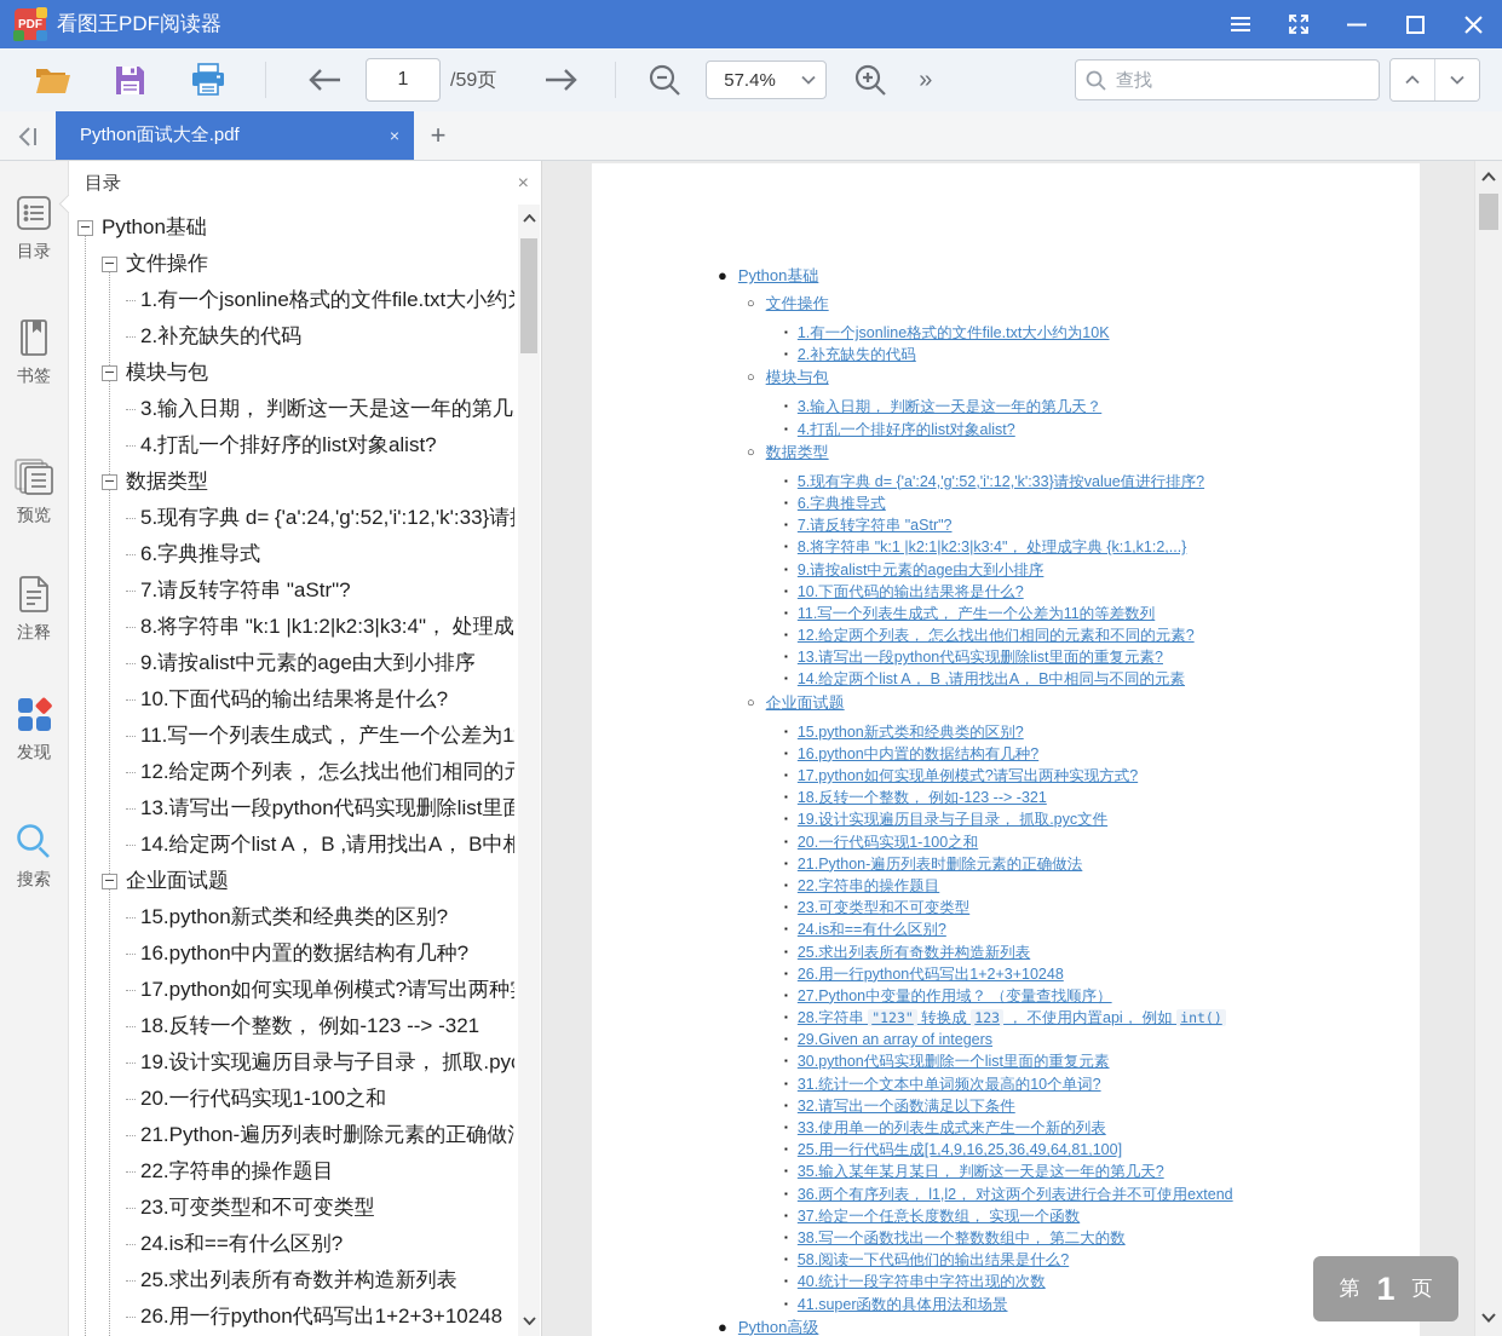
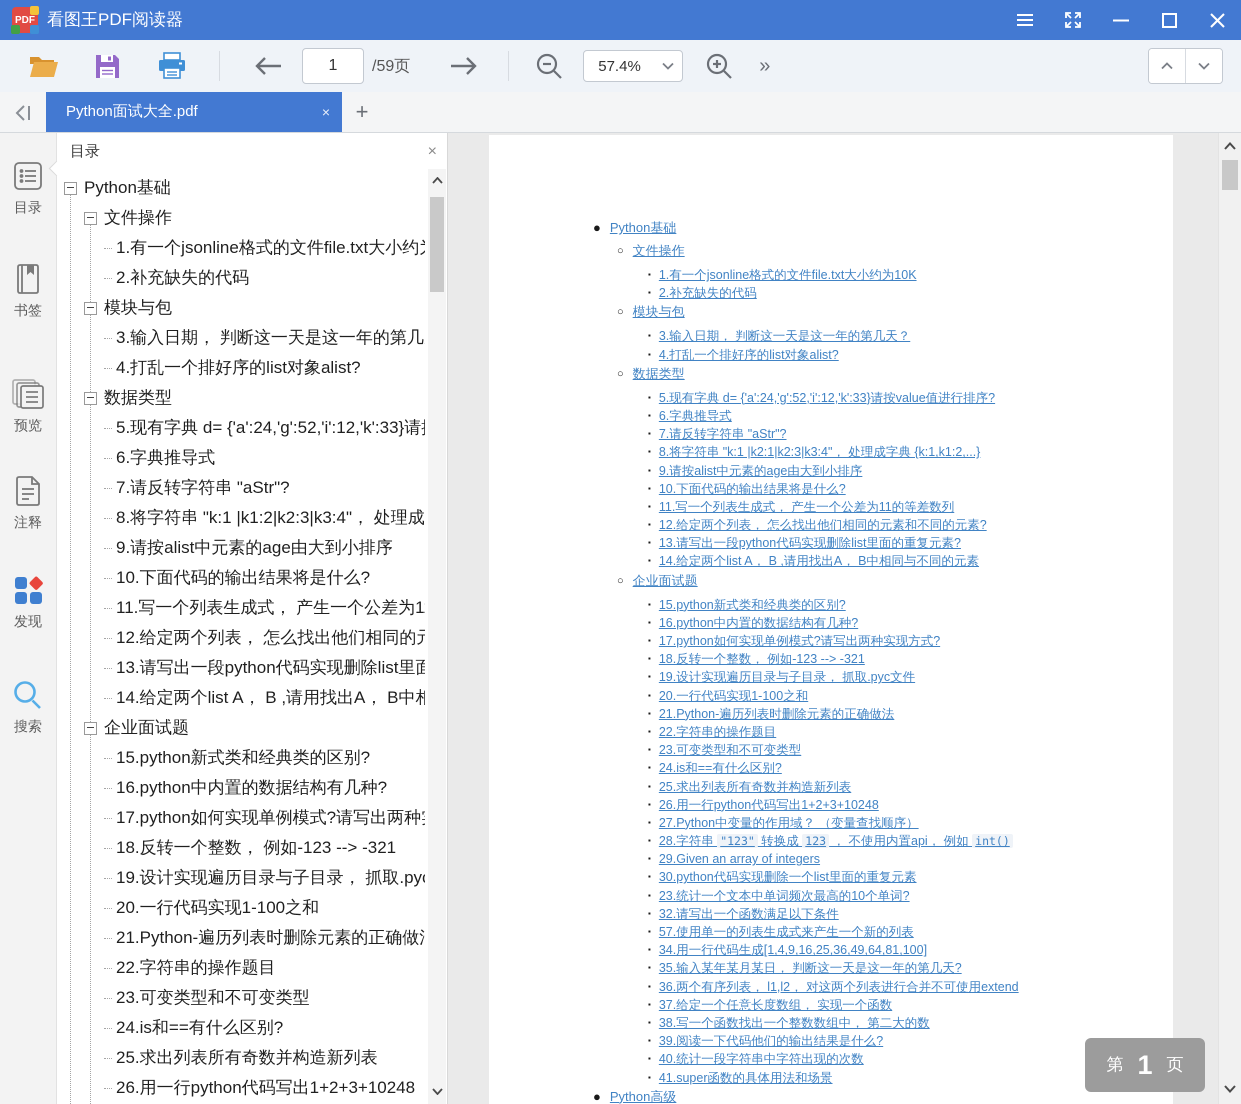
  PDF
  看图王PDF阅读器
  1
  /59页
  57.4%
  »
- 查找
  Python面试大全.pdf
  ×
  +
  目录
  书签
  预览
  注释
  发现
  搜索
  目录
  ×
  Python基础
  文件操作
  1.有一个jsonline格式的文件file.txt大小约
  2.补充缺失的代码
  模块与包
  3.输入日期， 判断这一天是这一年的第几
  4.打乱一个排好序的list对象alist?
  数据类型
  5.现有字典 d= {'a':24,'g':52,'i':12,'k':33}请
  6.字典推导式
  7.请反转字符串 "aStr"?
  9.请按alist中元素的age由大到小排序
  10.下面代码的输出结果将是什么?
  11.写一个列表生成式， 产生一个公差为1
  12.给定两个列表， 怎么找出他们相同的元
  13.请写出一段python代码实现删除list里面
  14.给定两个list A， B ,请用找出A， B中相
  企业面试题
  15.python新式类和经典类的区别?
  16.python中内置的数据结构有几种?
  17.python如何实现单例模式?请写出两种
  18.反转一个整数， 例如-123 --> -321
  19.设计实现遍历目录与子目录， 抓取.py
  20.一行代码实现1-100之和
  21.Python-遍历列表时删除元素的正确做
  22.字符串的操作题目
  23.可变类型和不可变类型
  24.is和==有什么区别?
  25.求出列表所有奇数并构造新列表
  26.用一行python代码写出1+2+3+10248
  ●
  Python基础
  ○
  文件操作
  ▪
  1.有一个jsonline格式的文件file.txt大小约为10K
  ▪
  2.补充缺失的代码
  ○
  模块与包
  ▪
  3.输入日期， 判断这一天是这一年的第几天？
  ▪
  4.打乱一个排好序的list对象alist?
  ○
  数据类型
  ▪
  5.现有字典 d= {'a':24,'g':52,'i':12,'k':33}请按value值进行排序?
  ▪
  6.字典推导式
  ▪
  7.请反转字符串 "aStr"?
  ▪
  8.将字符串 "k:1 |k2:1|k2:3|k3:4"， 处理成字典 {k:1,k1:2,...}
  ▪
  9.请按alist中元素的age由大到小排序
  ▪
  10.下面代码的输出结果将是什么?
  ▪
  11.写一个列表生成式， 产生一个公差为11的等差数列
  ▪
  12.给定两个列表， 怎么找出他们相同的元素和不同的元素?
  ▪
  13.请写出一段python代码实现删除list里面的重复元素?
  ▪
  14.给定两个list A， B ,请用找出A， B中相同与不同的元素
  ○
  企业面试题
  ▪
  15.python新式类和经典类的区别?
  ▪
  16.python中内置的数据结构有几种?
  ▪
  17.python如何实现单例模式?请写出两种实现方式?
  ▪
  18.反转一个整数， 例如-123 --> -321
  ▪
  19.设计实现遍历目录与子目录， 抓取.pyc文件
  ▪
  20.一行代码实现1-100之和
  ▪
  21.Python-遍历列表时删除元素的正确做法
  ▪
  22.字符串的操作题目
  ▪
  23.可变类型和不可变类型
  ▪
  24.is和==有什么区别?
  ▪
  25.求出列表所有奇数并构造新列表
  ▪
  26.用一行python代码写出1+2+3+10248
  ▪
  27.Python中变量的作用域？ （变量查找顺序）
  ▪
  28.字符串 "123" 转换成 123 ， 不使用内置api， 例如 int()
  ▪
  29.Given an array of integers
  ▪
  30.python代码实现删除一个list里面的重复元素
  ▪
- 31.统计一个文本中单词频次最高的10个单词?
+ 23.统计一个文本中单词频次最高的10个单词?
  ▪
  32.请写出一个函数满足以下条件
  ▪
- 33.使用单一的列表生成式来产生一个新的列表
+ 57.使用单一的列表生成式来产生一个新的列表
  ▪
- 25.用一行代码生成[1,4,9,16,25,36,49,64,81,100]
+ 34.用一行代码生成[1,4,9,16,25,36,49,64,81,100]
  ▪
  35.输入某年某月某日， 判断这一天是这一年的第几天?
  ▪
  36.两个有序列表， l1,l2， 对这两个列表进行合并不可使用extend
  ▪
  37.给定一个任意长度数组， 实现一个函数
  ▪
  38.写一个函数找出一个整数数组中， 第二大的数
  ▪
- 58.阅读一下代码他们的输出结果是什么?
+ 39.阅读一下代码他们的输出结果是什么?
  ▪
  40.统计一段字符串中字符出现的次数
  ▪
  41.super函数的具体用法和场景
  ●
  Python高级
  第
  1
  页
